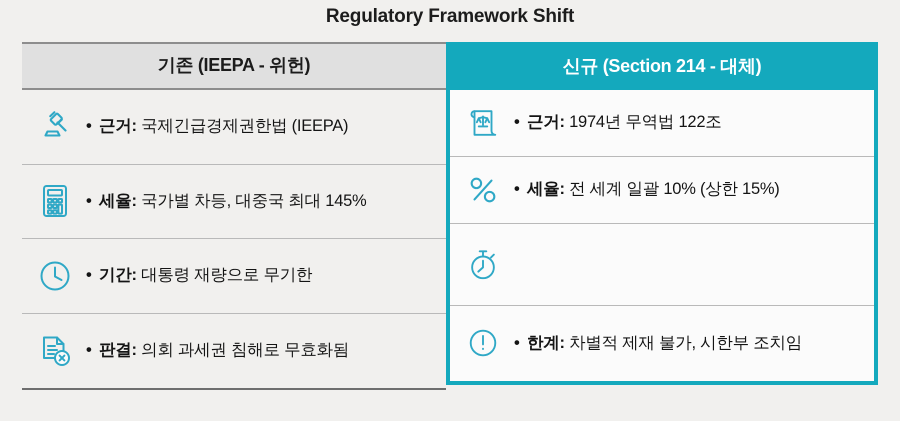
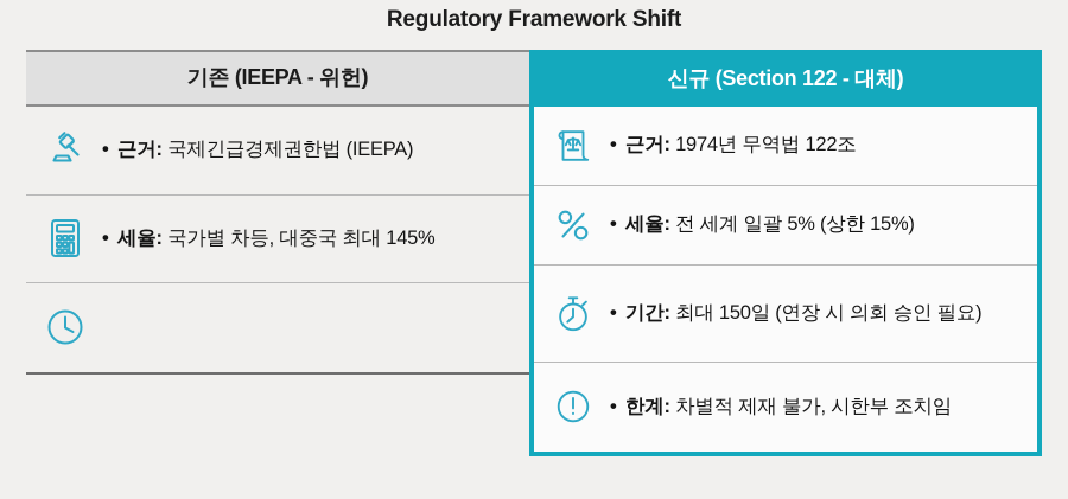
  Regulatory Framework Shift
  기존 (IEEPA - 위헌)
  • 근거: 국제긴급경제권한법 (IEEPA)
  • 세율: 국가별 차등, 대중국 최대 145%
- • 기간: 대통령 재량으로 무기한
- • 판결: 의회 과세권 침해로 무효화됨
- 신규 (Section 214 - 대체)
+ 신규 (Section 122 - 대체)
  • 근거: 1974년 무역법 122조
- • 세율: 전 세계 일괄 10% (상한 15%)
+ • 세율: 전 세계 일괄 5% (상한 15%)
+ • 기간: 최대 150일 (연장 시 의회 승인 필요)
  • 한계: 차별적 제재 불가, 시한부 조치임
